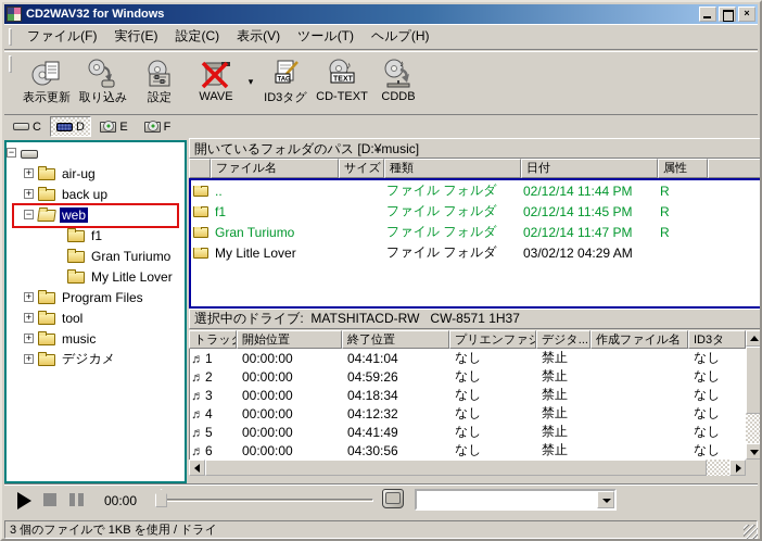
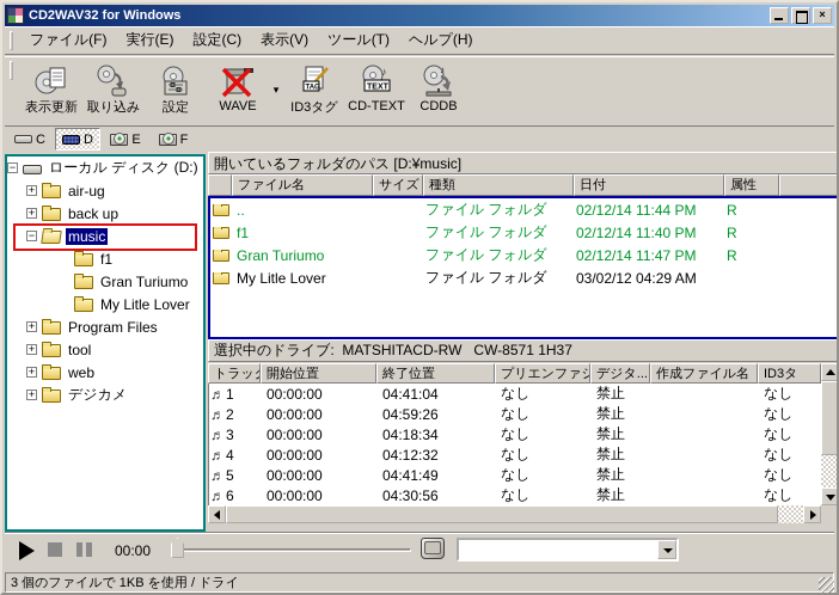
  CD2WAV32 for Windows
  ×
  ファイル(F)
  実行(E)
  設定(C)
  表示(V)
  ツール(T)
  ヘルプ(H)
  表示更新
  取り込み
  設定
  WAVE
  ▾
  ID3タグ
  ♪
  CD-TEXT
  ♪
  CDDB
  C
  D
  E
  F
  −
+ ローカル ディスク (D:)
  +
  air-ug
  +
  back up
  −
- web
+ music
  f1
  Gran Turiumo
  My Litle Lover
  +
  Program Files
  +
  tool
  +
- music
+ web
  +
  デジカメ
  開いているフォルダのパス [D:¥music]
  ファイル名
  サイズ
  種類
  日付
  属性
  ..
  ファイル フォルダ
  02/12/14 11:44 PM
  R
  f1
  ファイル フォルダ
- 02/12/14 11:45 PM
+ 02/12/14 11:40 PM
  R
  Gran Turiumo
  ファイル フォルダ
  02/12/14 11:47 PM
  R
  My Litle Lover
  ファイル フォルダ
  03/02/12 04:29 AM
  選択中のドライブ: MATSHITACD-RW CW-8571 1H37
  トラッ
  開始位置
  終了位置
  プリエンファシ
  デジタ...
  作成ファイル名
  ID3タ
  1
  00:00:00
  04:41:04
  なし
  禁止
  なし
  2
  00:00:00
  04:59:26
  なし
  禁止
  なし
  3
  00:00:00
  04:18:34
  なし
  禁止
  なし
  4
  00:00:00
  04:12:32
  なし
  禁止
  なし
  5
  00:00:00
  04:41:49
  なし
  禁止
  なし
  6
  00:00:00
  04:30:56
  なし
  禁止
  なし
  00:00
  3 個のファイルで 1KB を使用 / ドライ
